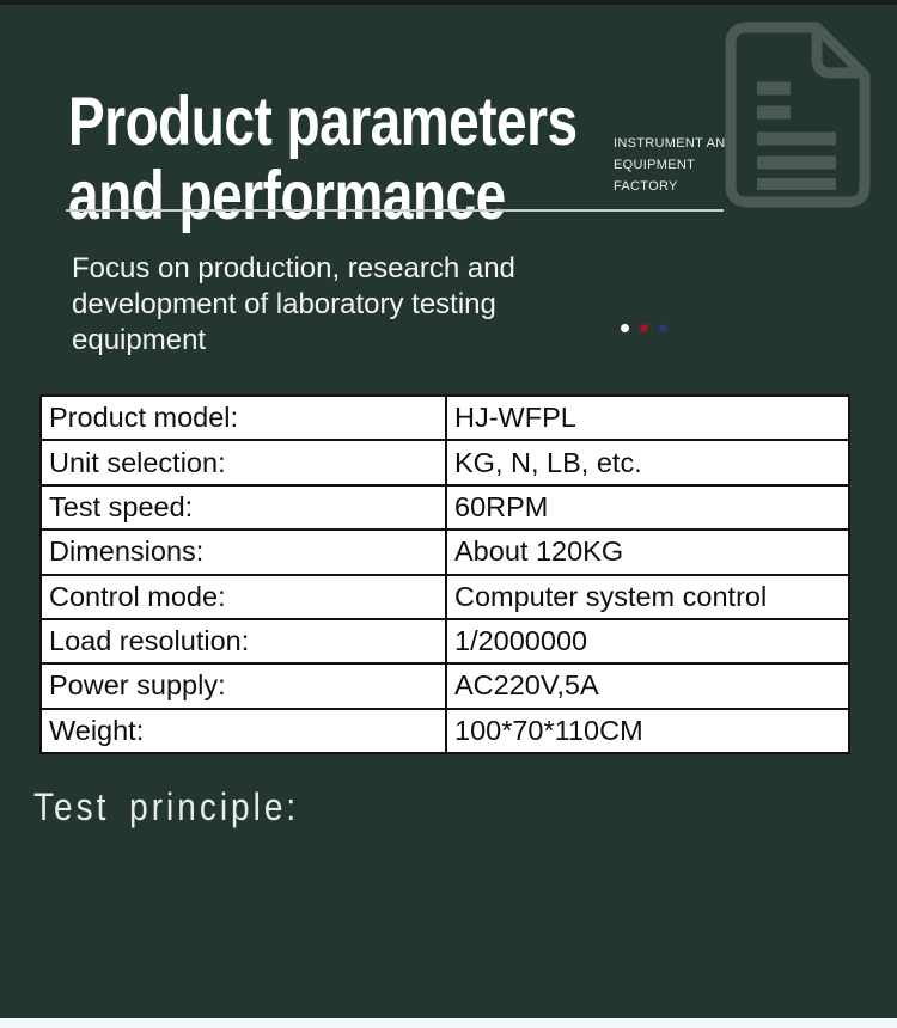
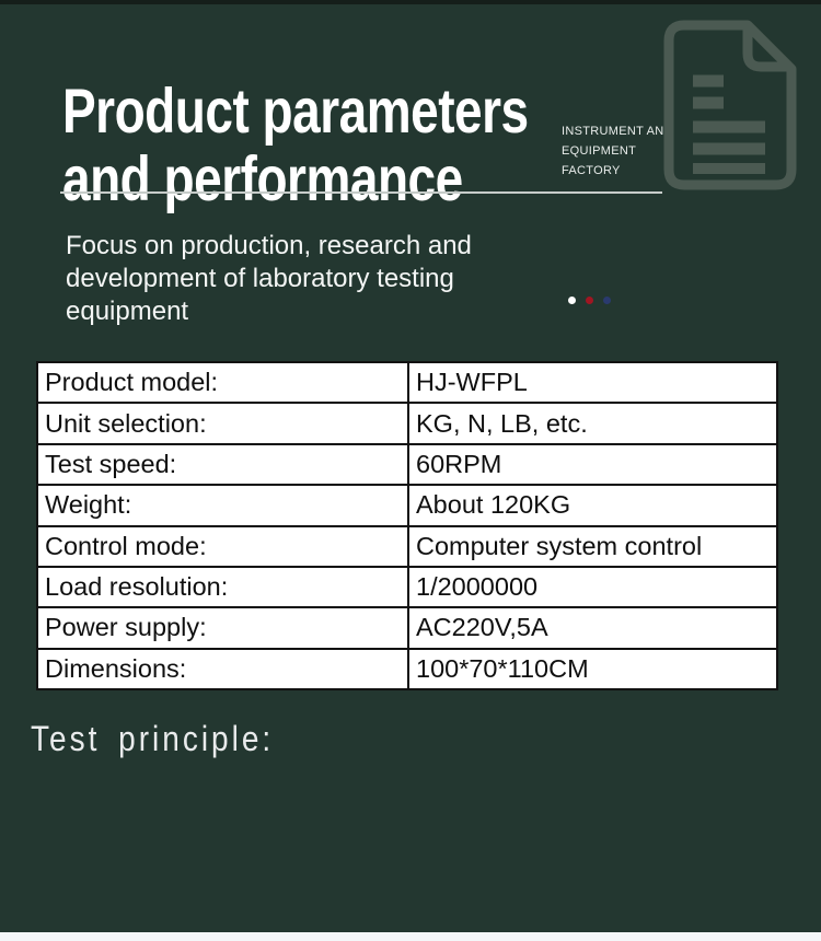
  Product parameters
  and performance
  INSTRUMENT AN
  EQUIPMENT
  FACTORY
  Focus on production, research and
  development of laboratory testing
  equipment
  Product model:	HJ-WFPL
  Unit selection:	KG, N, LB, etc.
  Test speed:	60RPM
- Dimensions:	About 120KG
+ Weight:	About 120KG
  Control mode:	Computer system control
  Load resolution:	1/2000000
  Power supply:	AC220V,5A
- Weight:	100*70*110CM
+ Dimensions:	100*70*110CM
  Test principle:
